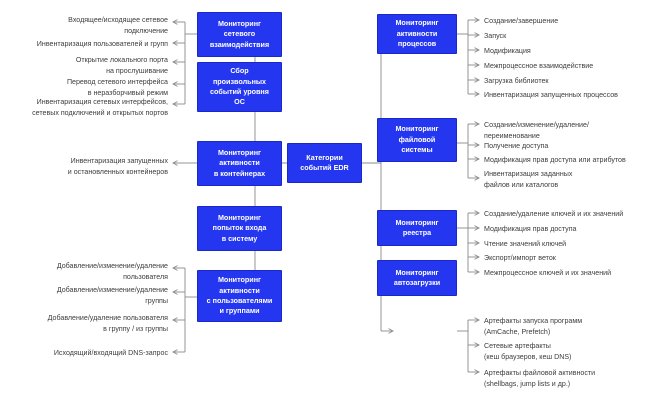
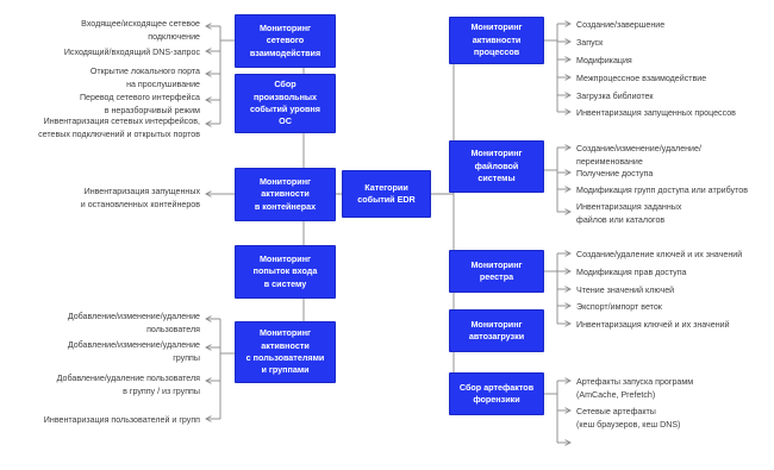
  Категории
  событий EDR
  Мониторинг
  сетевого
  взаимодействия
  Сбор
  произвольных
  событий уровня
  ОС
  Мониторинг
  активности
  в контейнерах
  Мониторинг
  попыток входа
  в систему
  Мониторинг
  активности
  с пользователями
  и группами
  Мониторинг
  активности
  процессов
  Мониторинг
  файловой
  системы
  Мониторинг
  реестра
  Мониторинг
  автозагрузки
+ Сбор артефактов
+ форензики
  Входящее/исходящее сетевое
  подключение
- Инвентаризация пользователей и групп
+ Исходящий/входящий DNS-запрос
  Открытие локального порта
  на прослушивание
  Перевод сетевого интерфейса
  в неразборчивый режим
  Инвентаризация сетевых интерфейсов,
  сетевых подключений и открытых портов
  Инвентаризация запущенных
  и остановленных контейнеров
  Добавление/изменение/удаление
  пользователя
  Добавление/изменение/удаление
  группы
  Добавление/удаление пользователя
  в группу / из группы
- Исходящий/входящий DNS-запрос
+ Инвентаризация пользователей и групп
  Создание/завершение
  Запуск
  Модификация
  Межпроцессное взаимодействие
  Загрузка библиотек
  Инвентаризация запущенных процессов
  Создание/изменение/удаление/
  переименование
  Получение доступа
- Модификация прав доступа или атрибутов
+ Модификация групп доступа или атрибутов
  Инвентаризация заданных
  файлов или каталогов
  Создание/удаление ключей и их значений
  Модификация прав доступа
  Чтение значений ключей
  Экспорт/импорт веток
- Межпроцессное ключей и их значений
+ Инвентаризация ключей и их значений
  Артефакты запуска программ
  (AmCache, Prefetch)
  Сетевые артефакты
  (кеш браузеров, кеш DNS)
- Артефакты файловой активности
- (shellbags, jump lists и др.)
